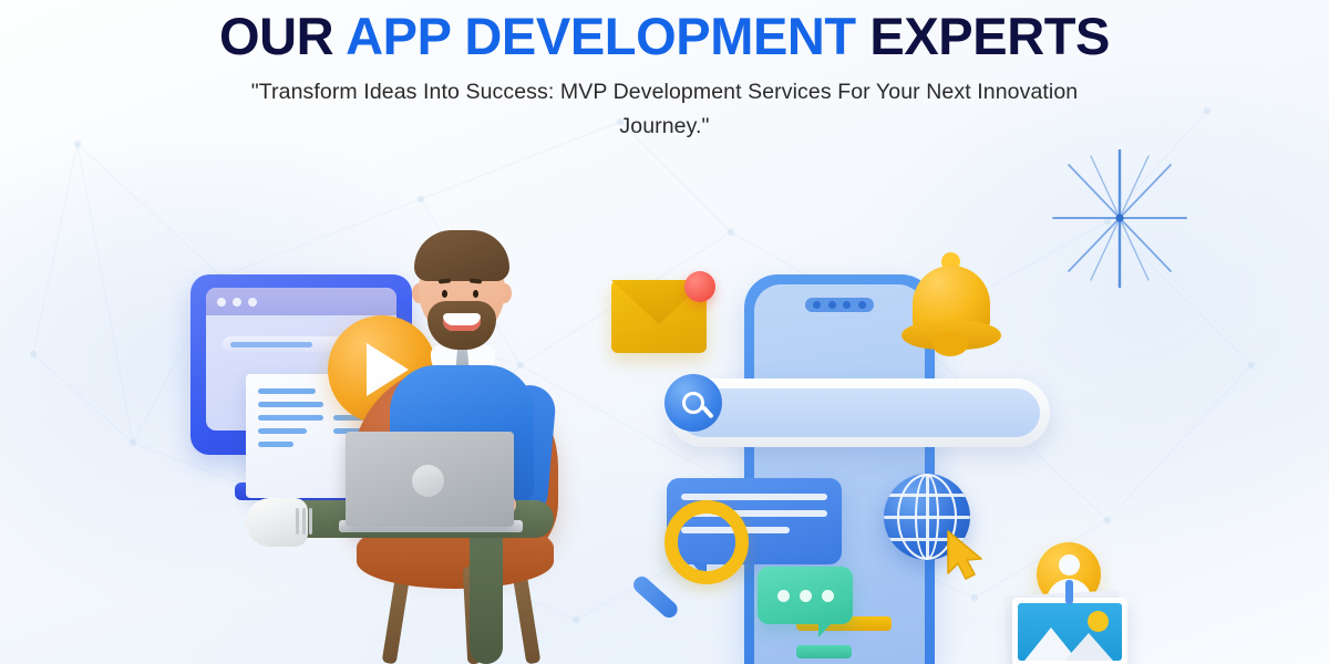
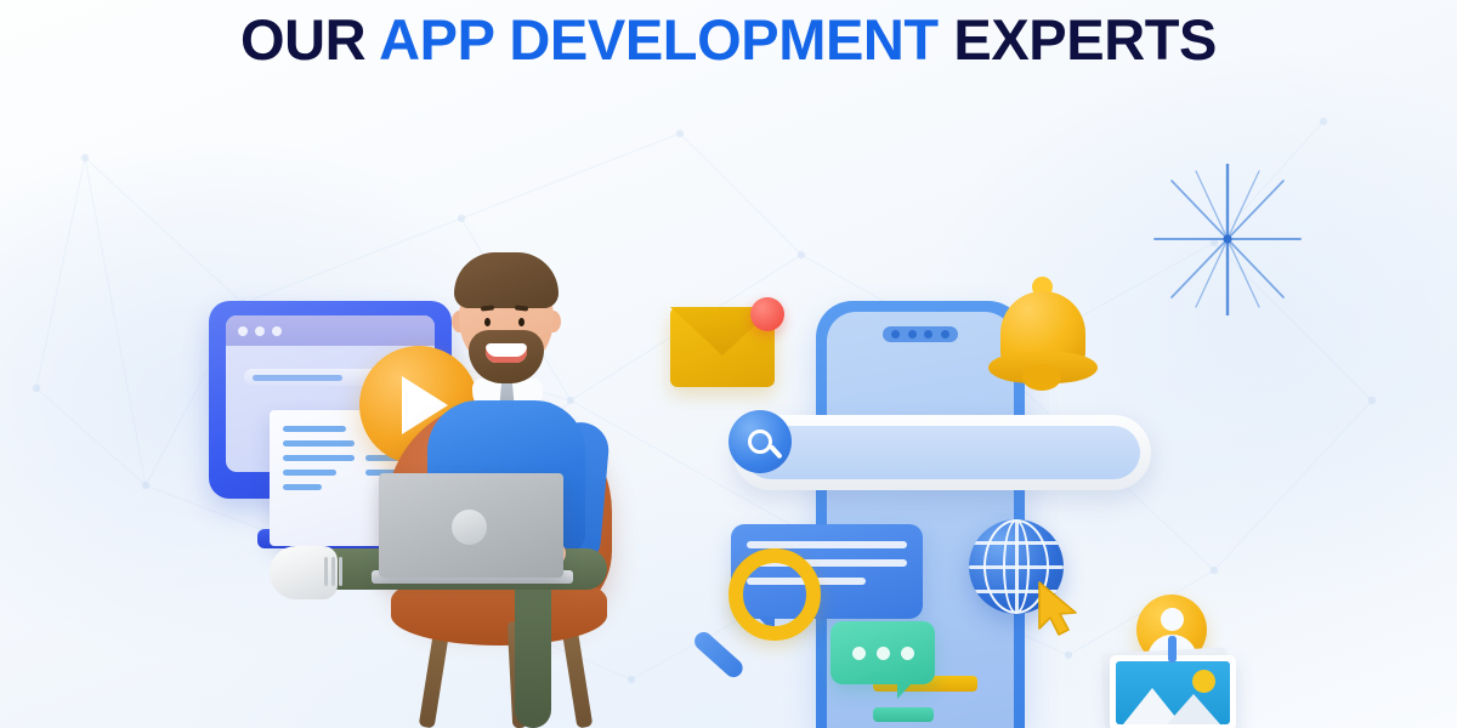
  OUR APP DEVELOPMENT EXPERTS
- "Transform Ideas Into Success: MVP Development Services For Your Next Innovation Journey."
